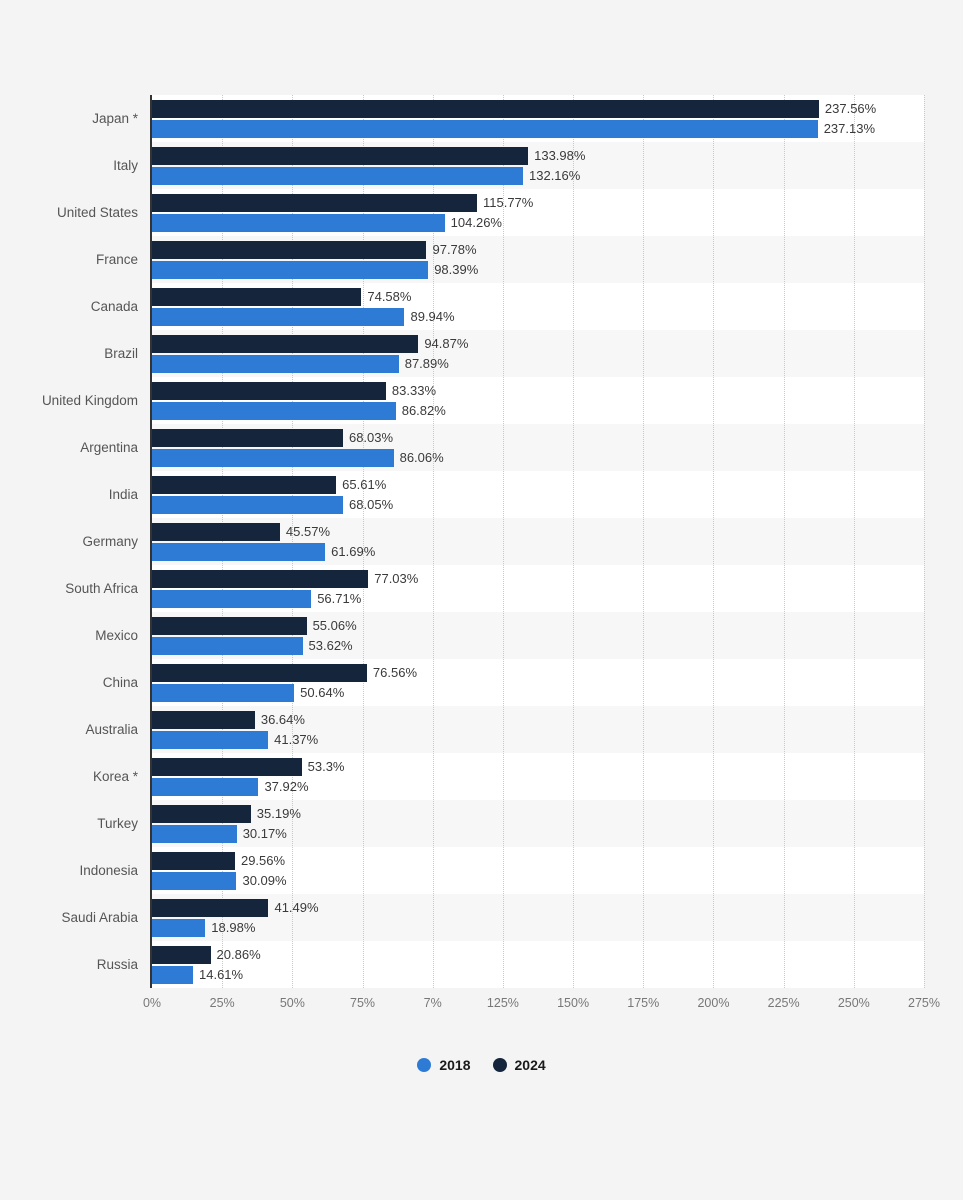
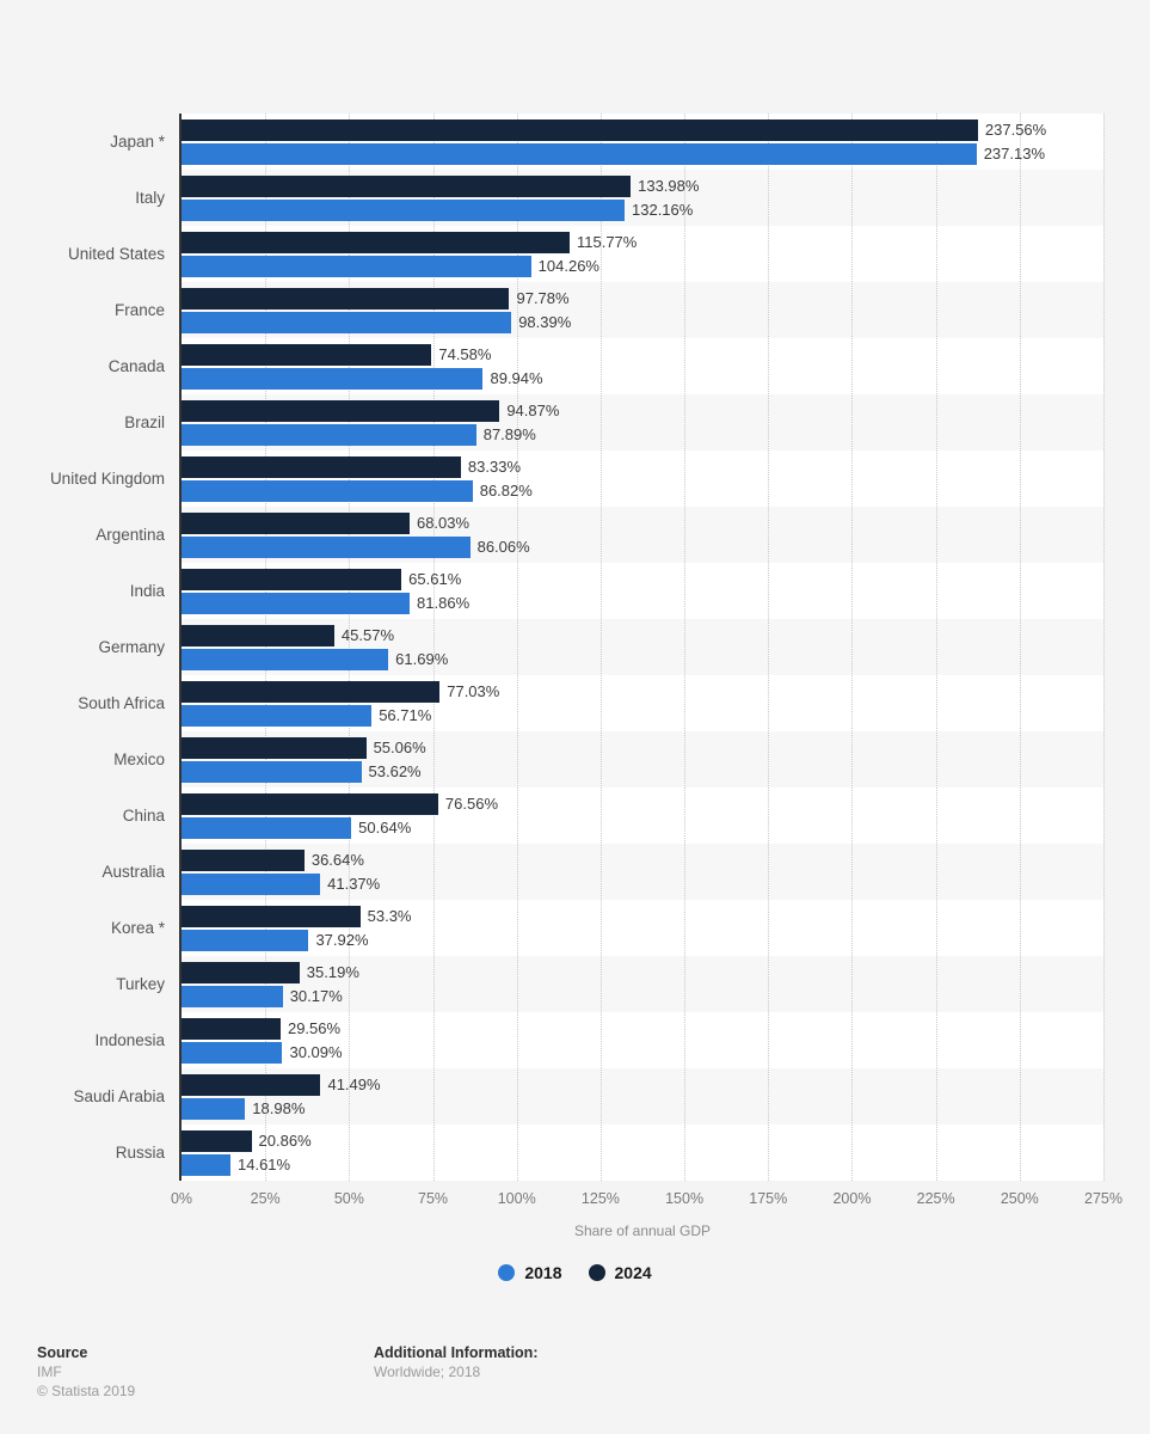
  Japan *
  Italy
  United States
  France
  Canada
  Brazil
  United Kingdom
  Argentina
  India
  Germany
  South Africa
  Mexico
  China
  Australia
  Korea *
  Turkey
  Indonesia
  Saudi Arabia
  Russia
  237.56%
  237.13%
  133.98%
  132.16%
  115.77%
  104.26%
  97.78%
  98.39%
  74.58%
  89.94%
  94.87%
  87.89%
  83.33%
  86.82%
  68.03%
  86.06%
  65.61%
- 68.05%
+ 81.86%
  45.57%
  61.69%
  77.03%
  56.71%
  55.06%
  53.62%
  76.56%
  50.64%
  36.64%
  41.37%
  53.3%
  37.92%
  35.19%
  30.17%
  29.56%
  30.09%
  41.49%
  18.98%
  20.86%
  14.61%
  0%
  25%
  50%
  75%
- 7%
+ 100%
  125%
  150%
  175%
  200%
  225%
  250%
  275%
+ Share of annual GDP
  2018
  2024
+ Source
+ IMF
+ © Statista 2019
+ Additional Information:
+ Worldwide; 2018
